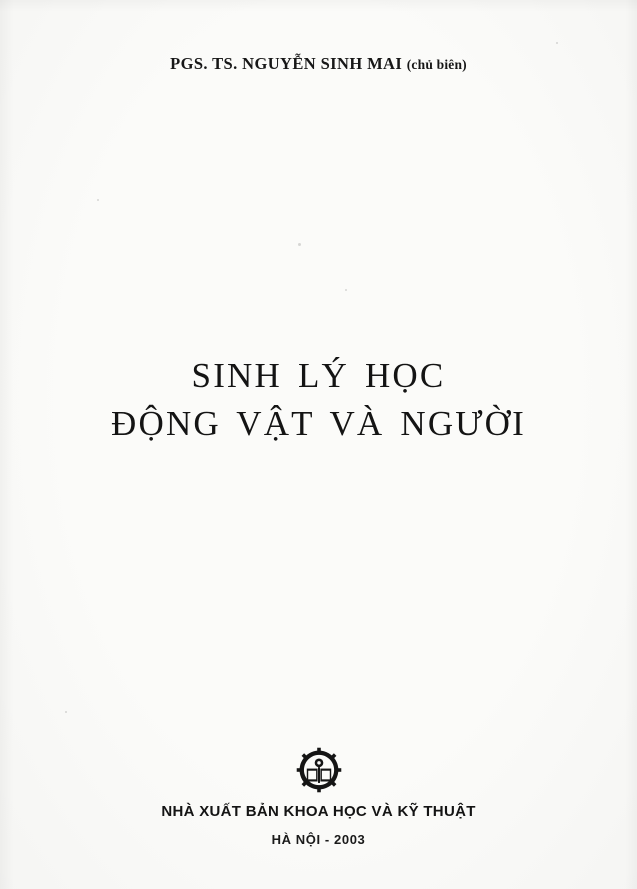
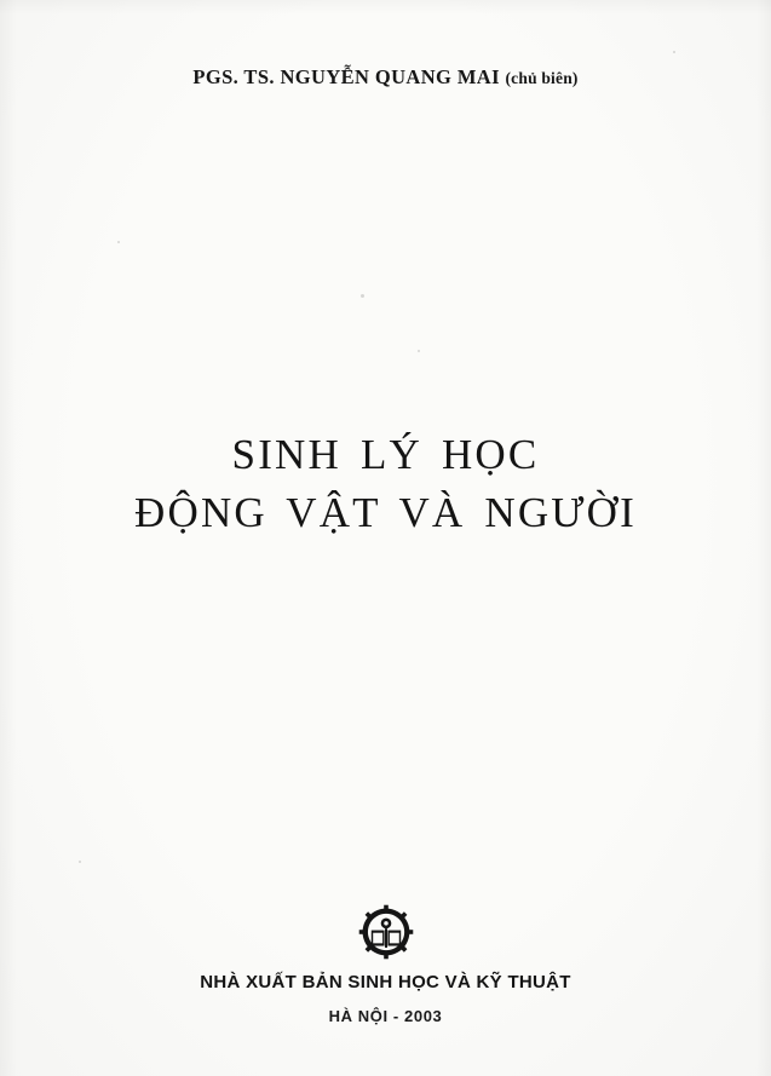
- PGS. TS. NGUYỄN SINH MAI (chủ biên)
+ PGS. TS. NGUYỄN QUANG MAI (chủ biên)
  SINH LÝ HỌC
  ĐỘNG VẬT VÀ NGƯỜI
- NHÀ XUẤT BẢN KHOA HỌC VÀ KỸ THUẬT
+ NHÀ XUẤT BẢN SINH HỌC VÀ KỸ THUẬT
  HÀ NỘI - 2003
